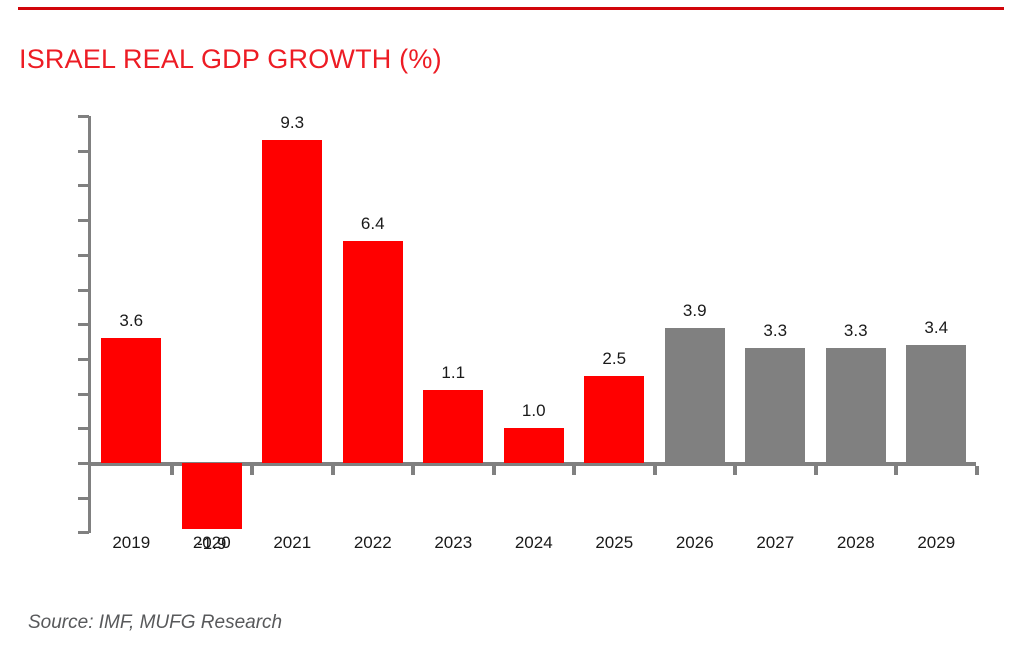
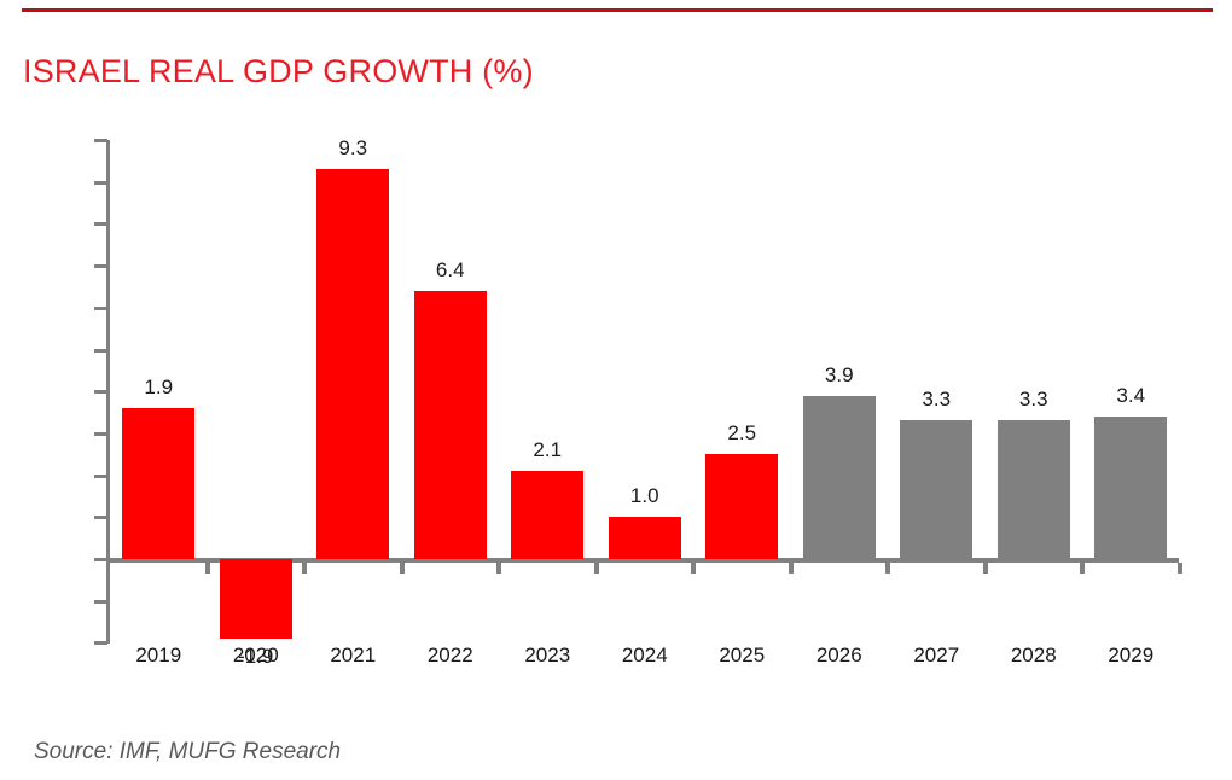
  ISRAEL REAL GDP GROWTH (%)
- 3.6
+ 1.9
  2019
  -1.9
  2020
  9.3
  2021
  6.4
  2022
- 1.1
+ 2.1
  2023
  1.0
  2024
  2.5
  2025
  3.9
  2026
  3.3
  2027
  3.3
  2028
  3.4
  2029
  Source: IMF, MUFG Research
